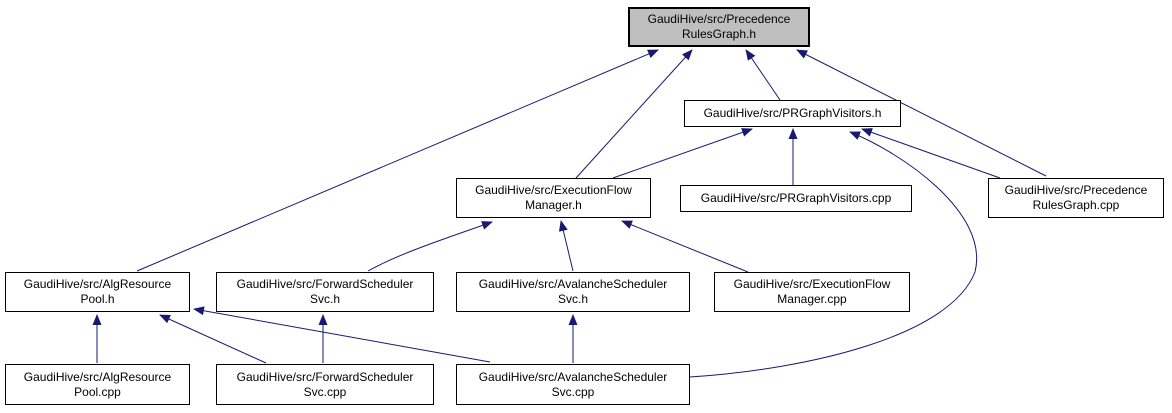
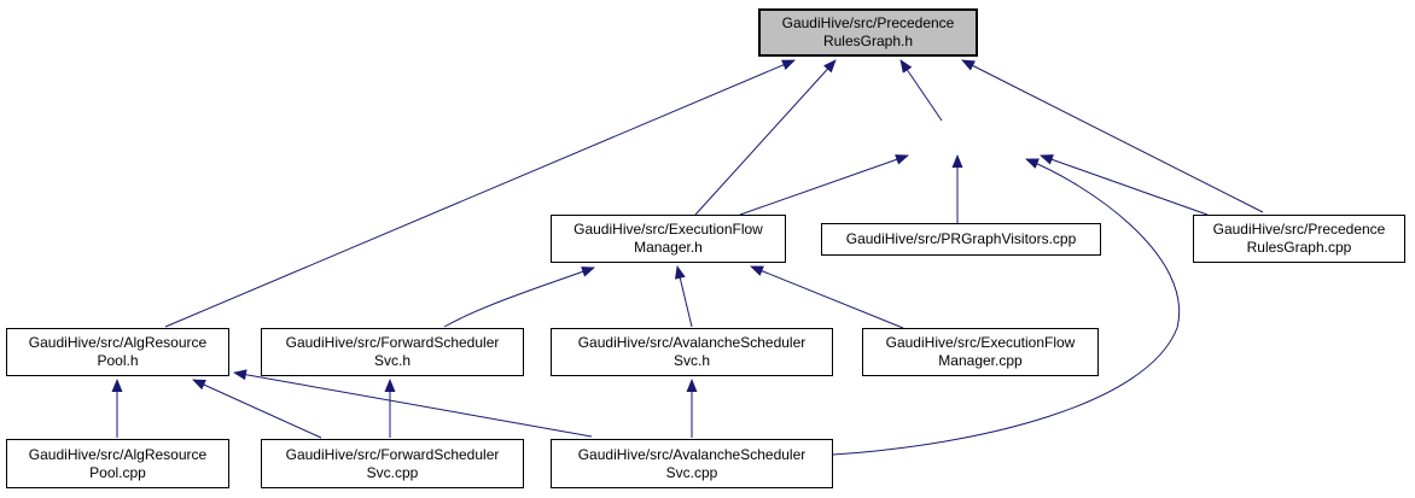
  GaudiHive/src/Precedence
  RulesGraph.h
- GaudiHive/src/PRGraphVisitors.h
  GaudiHive/src/ExecutionFlow
  Manager.h
  GaudiHive/src/PRGraphVisitors.cpp
  GaudiHive/src/Precedence
  RulesGraph.cpp
  GaudiHive/src/AlgResource
  Pool.h
  GaudiHive/src/ForwardScheduler
  Svc.h
  GaudiHive/src/AvalancheScheduler
  Svc.h
  GaudiHive/src/ExecutionFlow
  Manager.cpp
  GaudiHive/src/AlgResource
  Pool.cpp
  GaudiHive/src/ForwardScheduler
  Svc.cpp
  GaudiHive/src/AvalancheScheduler
  Svc.cpp
